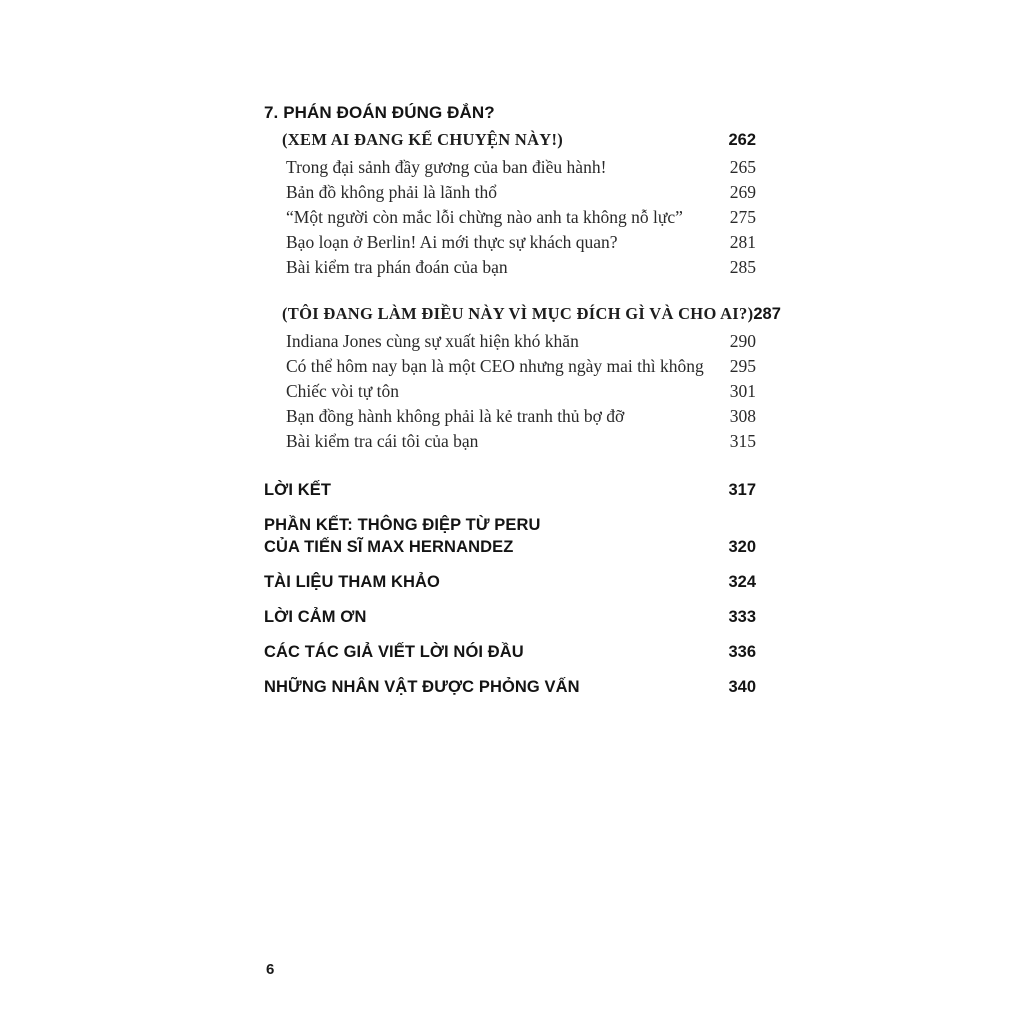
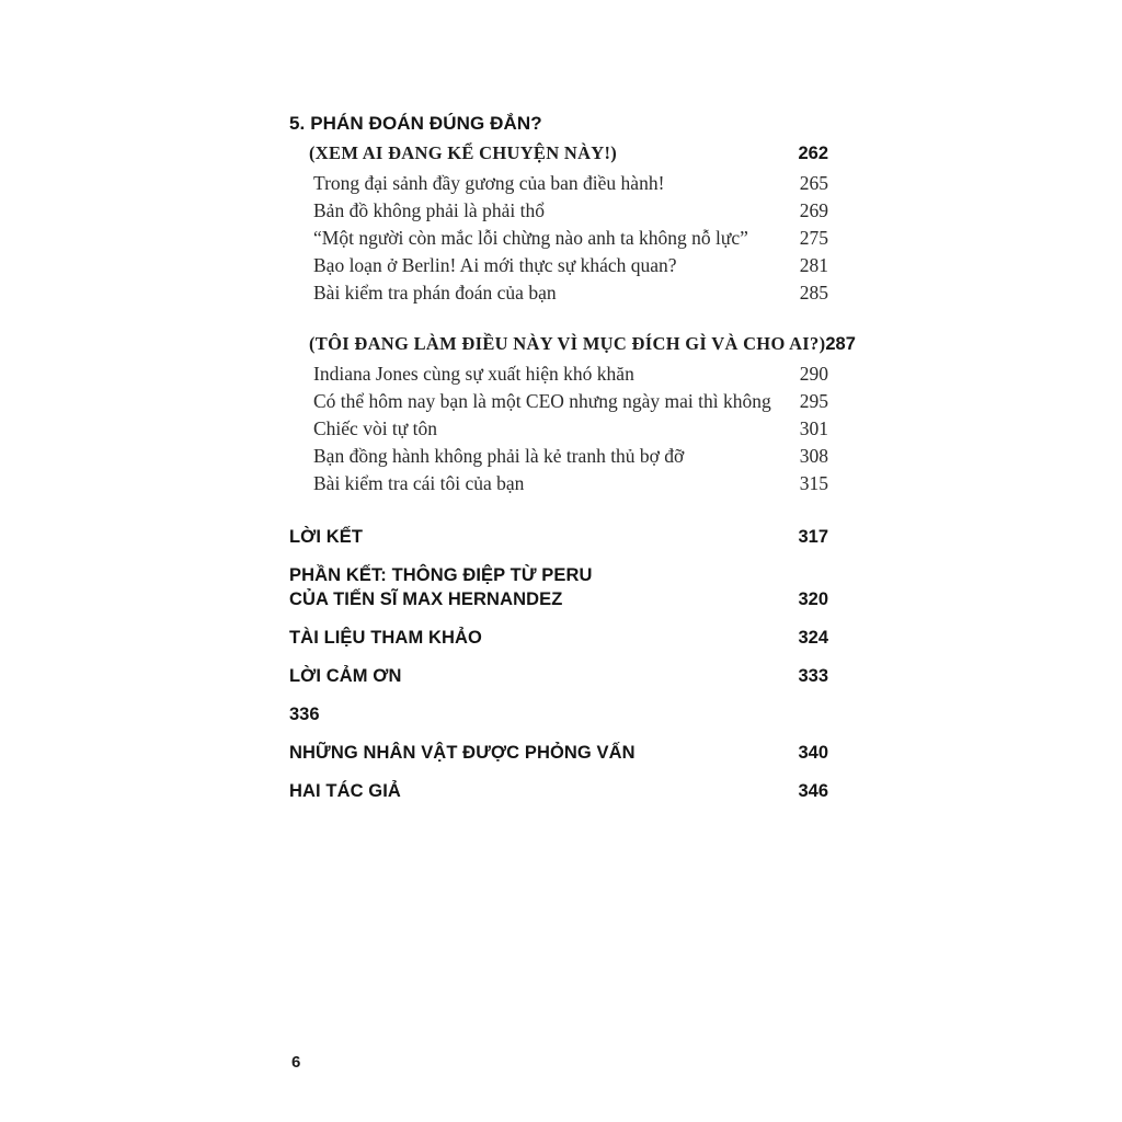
- 7. PHÁN ĐOÁN ĐÚNG ĐẮN?
+ 5. PHÁN ĐOÁN ĐÚNG ĐẮN?
  (XEM AI ĐANG KỂ CHUYỆN NÀY!)
  262
  Trong đại sảnh đầy gương của ban điều hành!
  265
- Bản đồ không phải là lãnh thổ
+ Bản đồ không phải là phải thổ
  269
  “Một người còn mắc lỗi chừng nào anh ta không nỗ lực”
  275
  Bạo loạn ở Berlin! Ai mới thực sự khách quan?
  281
  Bài kiểm tra phán đoán của bạn
  285
  (TÔI ĐANG LÀM ĐIỀU NÀY VÌ MỤC ĐÍCH GÌ VÀ CHO AI?)
  287
  Indiana Jones cùng sự xuất hiện khó khăn
  290
  Có thể hôm nay bạn là một CEO nhưng ngày mai thì không
  295
  Chiếc vòi tự tôn
  301
  Bạn đồng hành không phải là kẻ tranh thủ bợ đỡ
  308
  Bài kiểm tra cái tôi của bạn
  315
  LỜI KẾT
  317
  PHẦN KẾT: THÔNG ĐIỆP TỪ PERU
  CỦA TIẾN SĨ MAX HERNANDEZ
  320
  TÀI LIỆU THAM KHẢO
  324
  LỜI CẢM ƠN
  333
- CÁC TÁC GIẢ VIẾT LỜI NÓI ĐẦU
  336
  NHỮNG NHÂN VẬT ĐƯỢC PHỎNG VẤN
  340
+ HAI TÁC GIẢ
+ 346
  6
